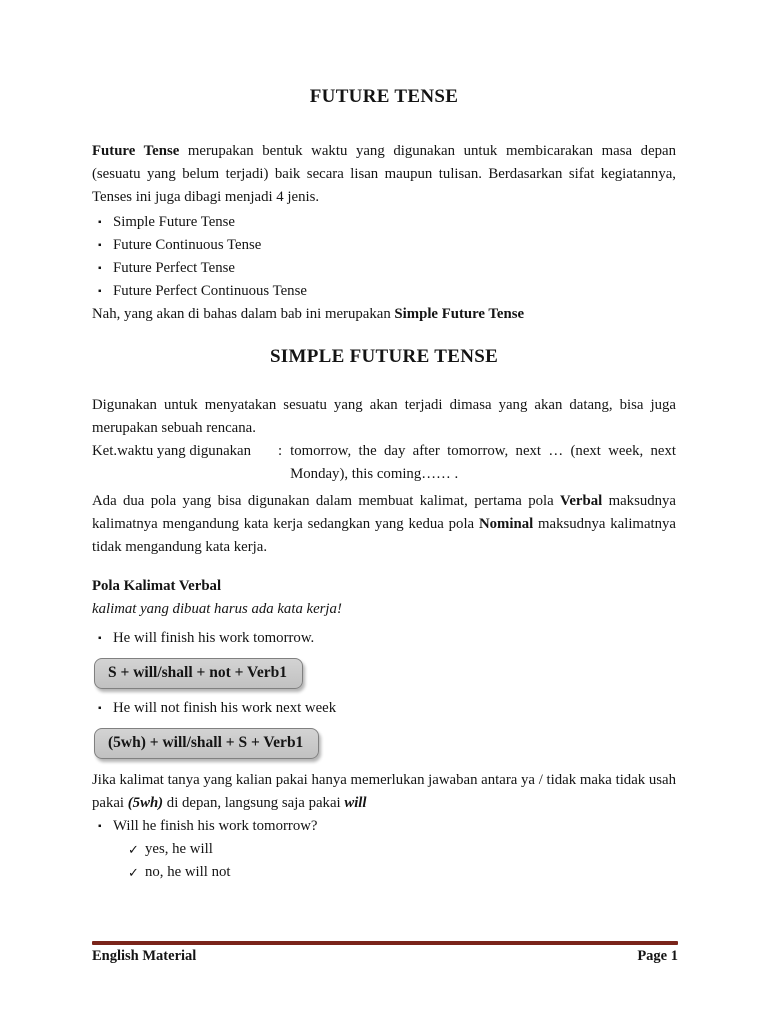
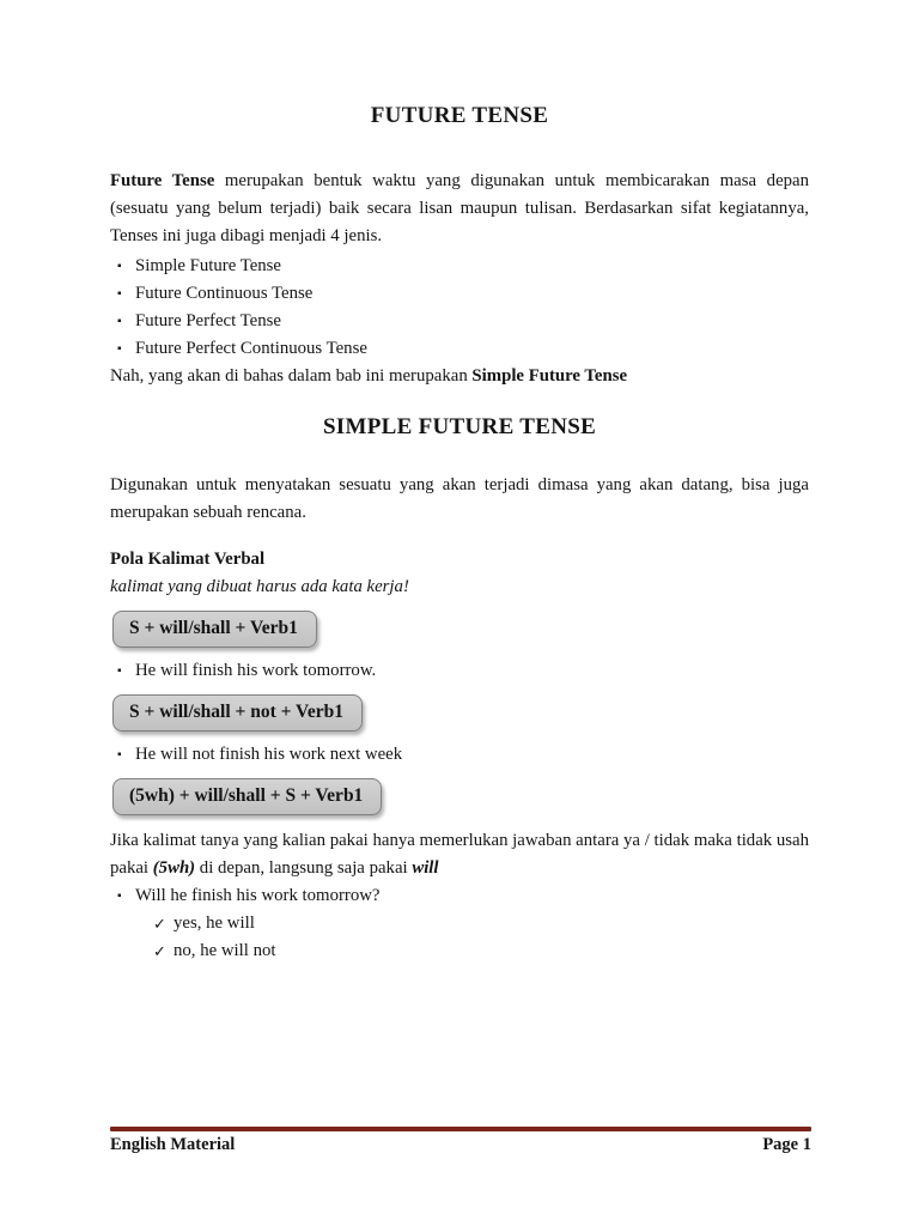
  FUTURE TENSE
  Future Tense merupakan bentuk waktu yang digunakan untuk membicarakan masa depan (sesuatu yang belum terjadi) baik secara lisan maupun tulisan. Berdasarkan sifat kegiatannya, Tenses ini juga dibagi menjadi 4 jenis.
  ▪
  Simple Future Tense
  ▪
  Future Continuous Tense
  ▪
  Future Perfect Tense
  ▪
  Future Perfect Continuous Tense
  Nah, yang akan di bahas dalam bab ini merupakan Simple Future Tense
  SIMPLE FUTURE TENSE
  Digunakan untuk menyatakan sesuatu yang akan terjadi dimasa yang akan datang, bisa juga merupakan sebuah rencana.
- Ket.waktu yang digunakan
- :
- tomorrow, the day after tomorrow, next … (next week, next Monday), this coming…… .
- Ada dua pola yang bisa digunakan dalam membuat kalimat, pertama pola Verbal maksudnya kalimatnya mengandung kata kerja sedangkan yang kedua pola Nominal maksudnya kalimatnya tidak mengandung kata kerja.
  Pola Kalimat Verbal
  kalimat yang dibuat harus ada kata kerja!
+ S + will/shall + Verb1
  ▪
  He will finish his work tomorrow.
  S + will/shall + not + Verb1
  ▪
  He will not finish his work next week
  (5wh) + will/shall + S + Verb1
  Jika kalimat tanya yang kalian pakai hanya memerlukan jawaban antara ya / tidak maka tidak usah pakai (5wh) di depan, langsung saja pakai will
  ▪
  Will he finish his work tomorrow?
  ✓
  yes, he will
  ✓
  no, he will not
  English Material
  Page 1
